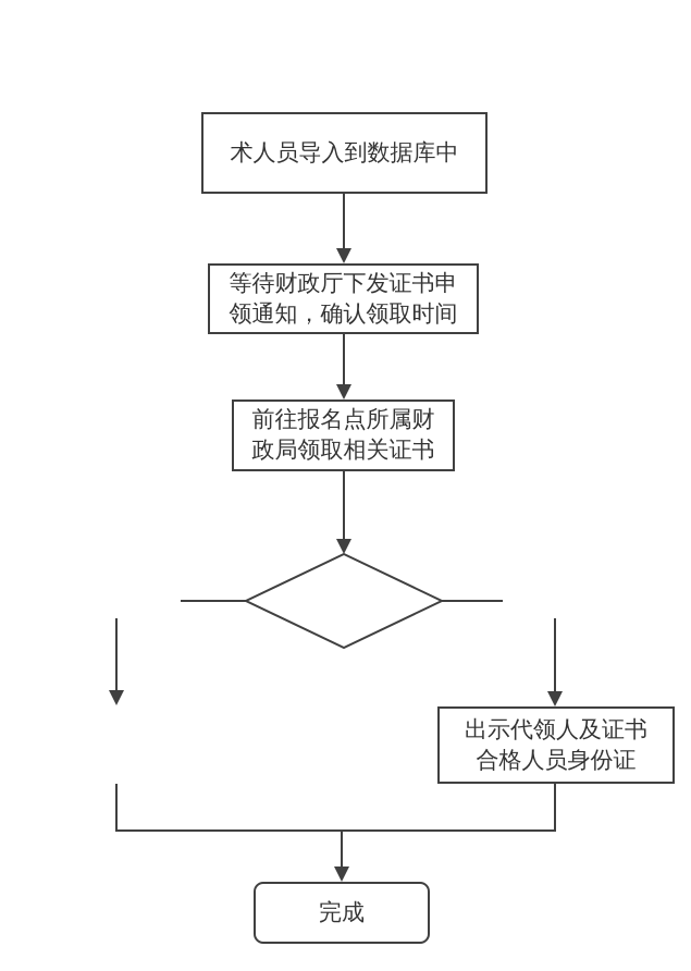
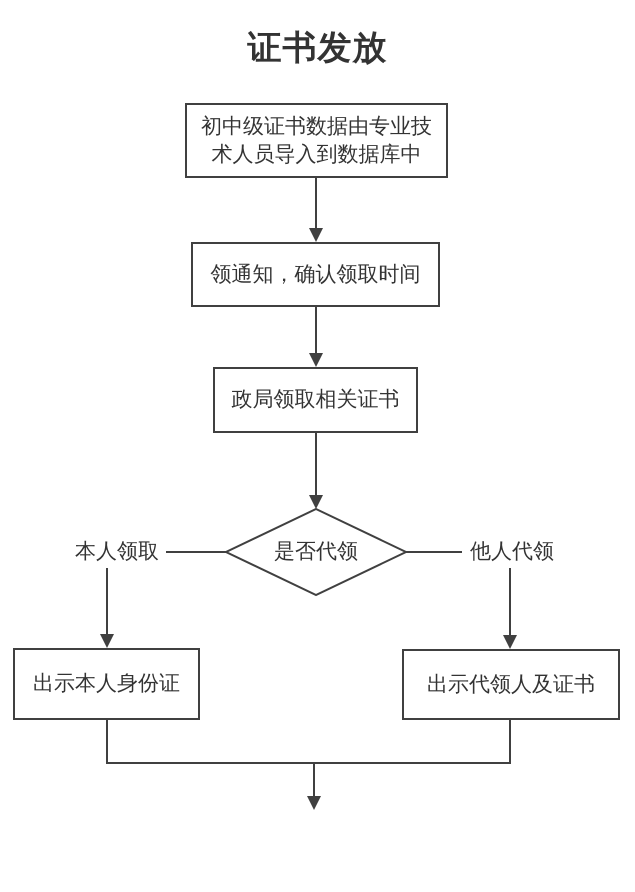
+ 证书发放
+ 初中级证书数据由专业技
  术人员导入到数据库中
- 等待财政厅下发证书申
  领通知，确认领取时间
- 前往报名点所属财
  政局领取相关证书
+ 是否代领
+ 本人领取
+ 他人代领
+ 出示本人身份证
  出示代领人及证书
- 合格人员身份证
- 完成
